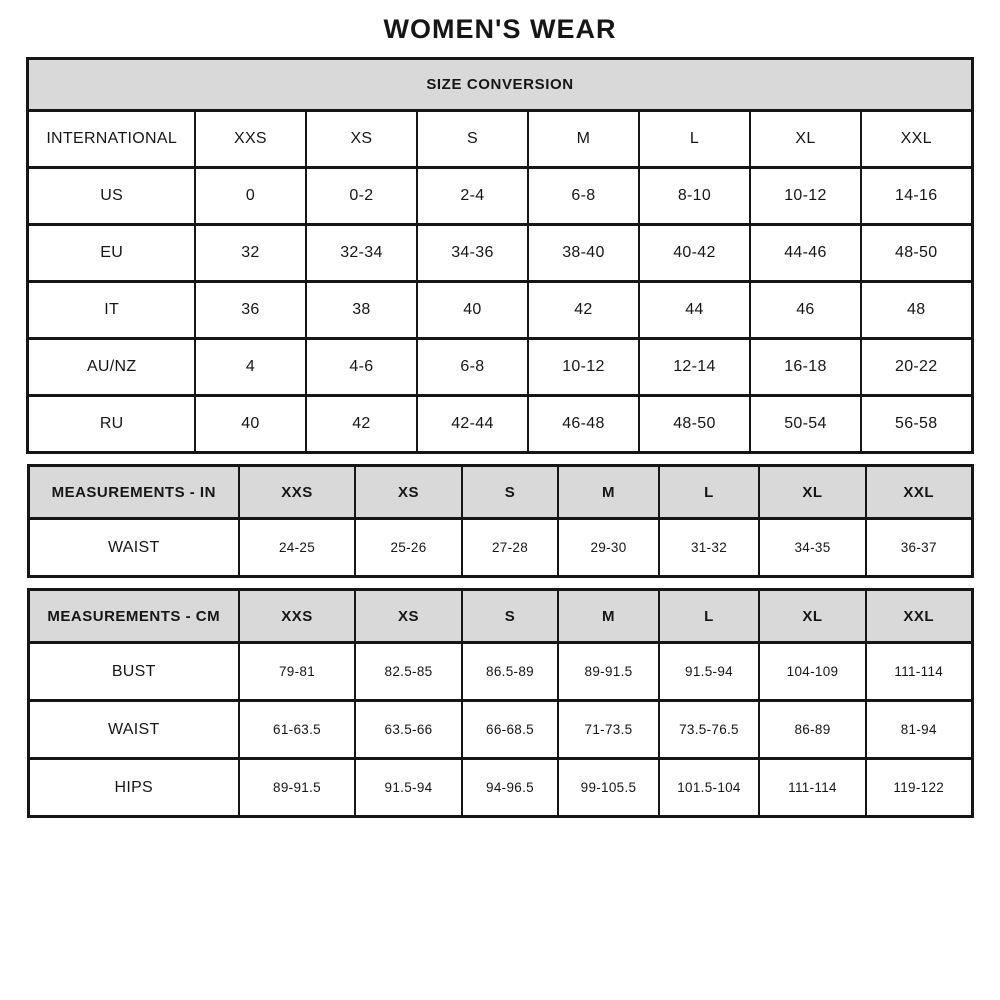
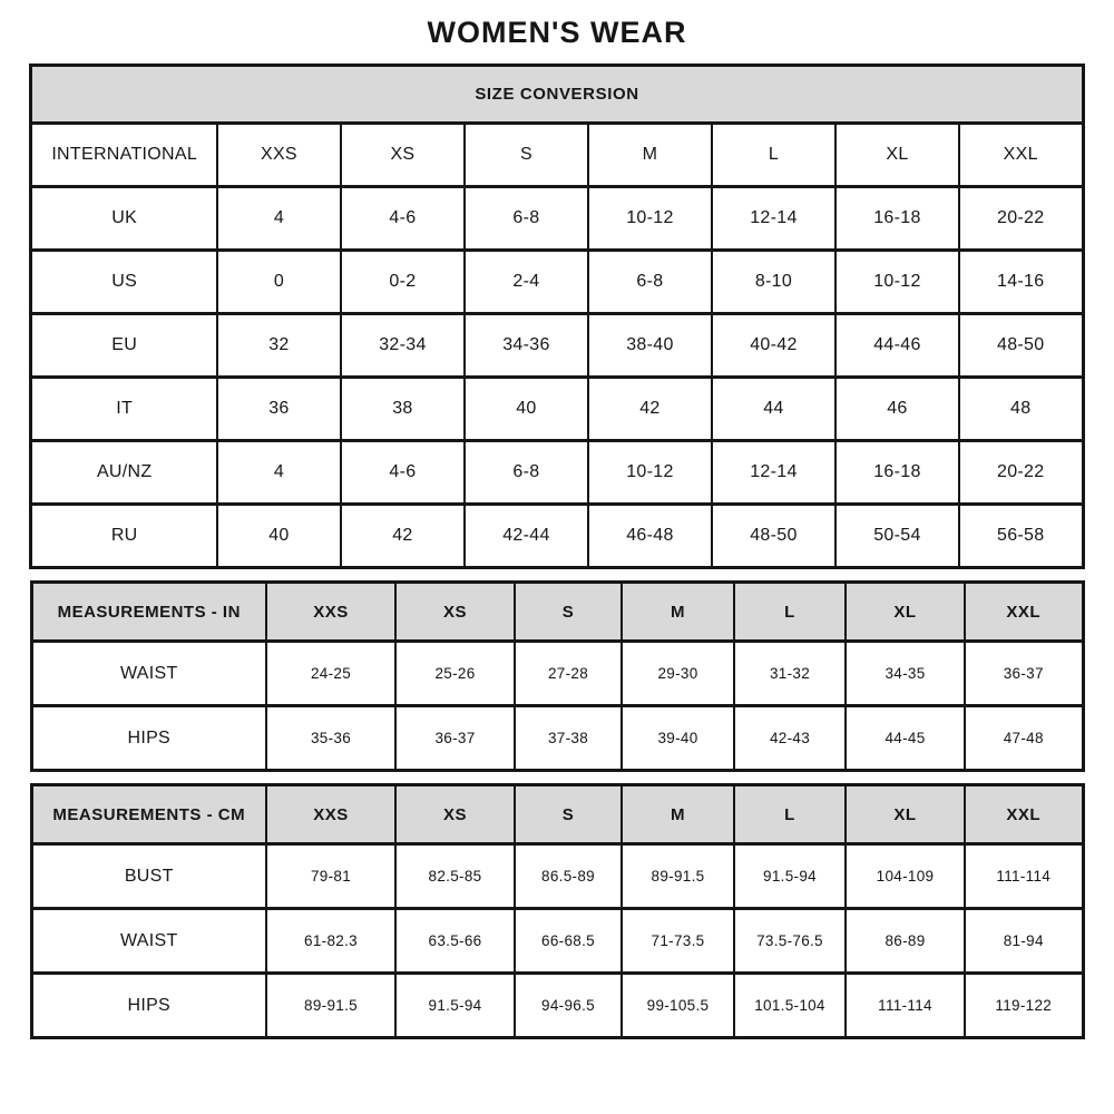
  WOMEN'S WEAR
  SIZE CONVERSION
  INTERNATIONAL	XXS	XS	S	M	L	XL	XXL
+ UK	4	4-6	6-8	10-12	12-14	16-18	20-22
  US	0	0-2	2-4	6-8	8-10	10-12	14-16
  EU	32	32-34	34-36	38-40	40-42	44-46	48-50
  IT	36	38	40	42	44	46	48
  AU/NZ	4	4-6	6-8	10-12	12-14	16-18	20-22
  RU	40	42	42-44	46-48	48-50	50-54	56-58
  MEASUREMENTS - IN	XXS	XS	S	M	L	XL	XXL
  WAIST	24-25	25-26	27-28	29-30	31-32	34-35	36-37
+ HIPS	35-36	36-37	37-38	39-40	42-43	44-45	47-48
  MEASUREMENTS - CM	XXS	XS	S	M	L	XL	XXL
  BUST	79-81	82.5-85	86.5-89	89-91.5	91.5-94	104-109	111-114
- WAIST	61-63.5	63.5-66	66-68.5	71-73.5	73.5-76.5	86-89	81-94
+ WAIST	61-82.3	63.5-66	66-68.5	71-73.5	73.5-76.5	86-89	81-94
  HIPS	89-91.5	91.5-94	94-96.5	99-105.5	101.5-104	111-114	119-122
